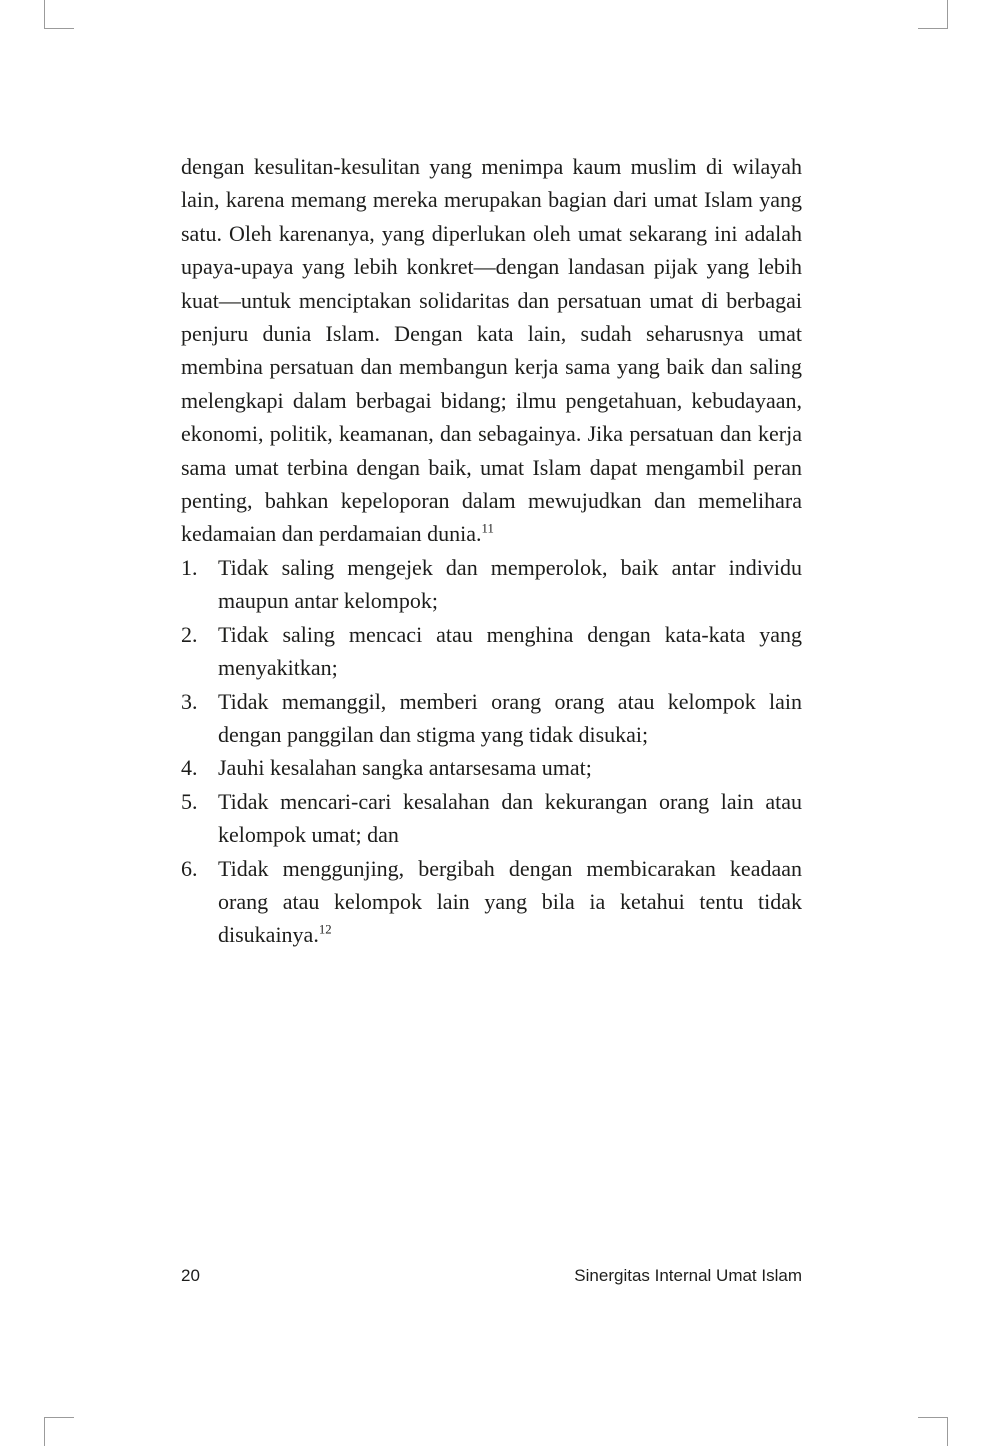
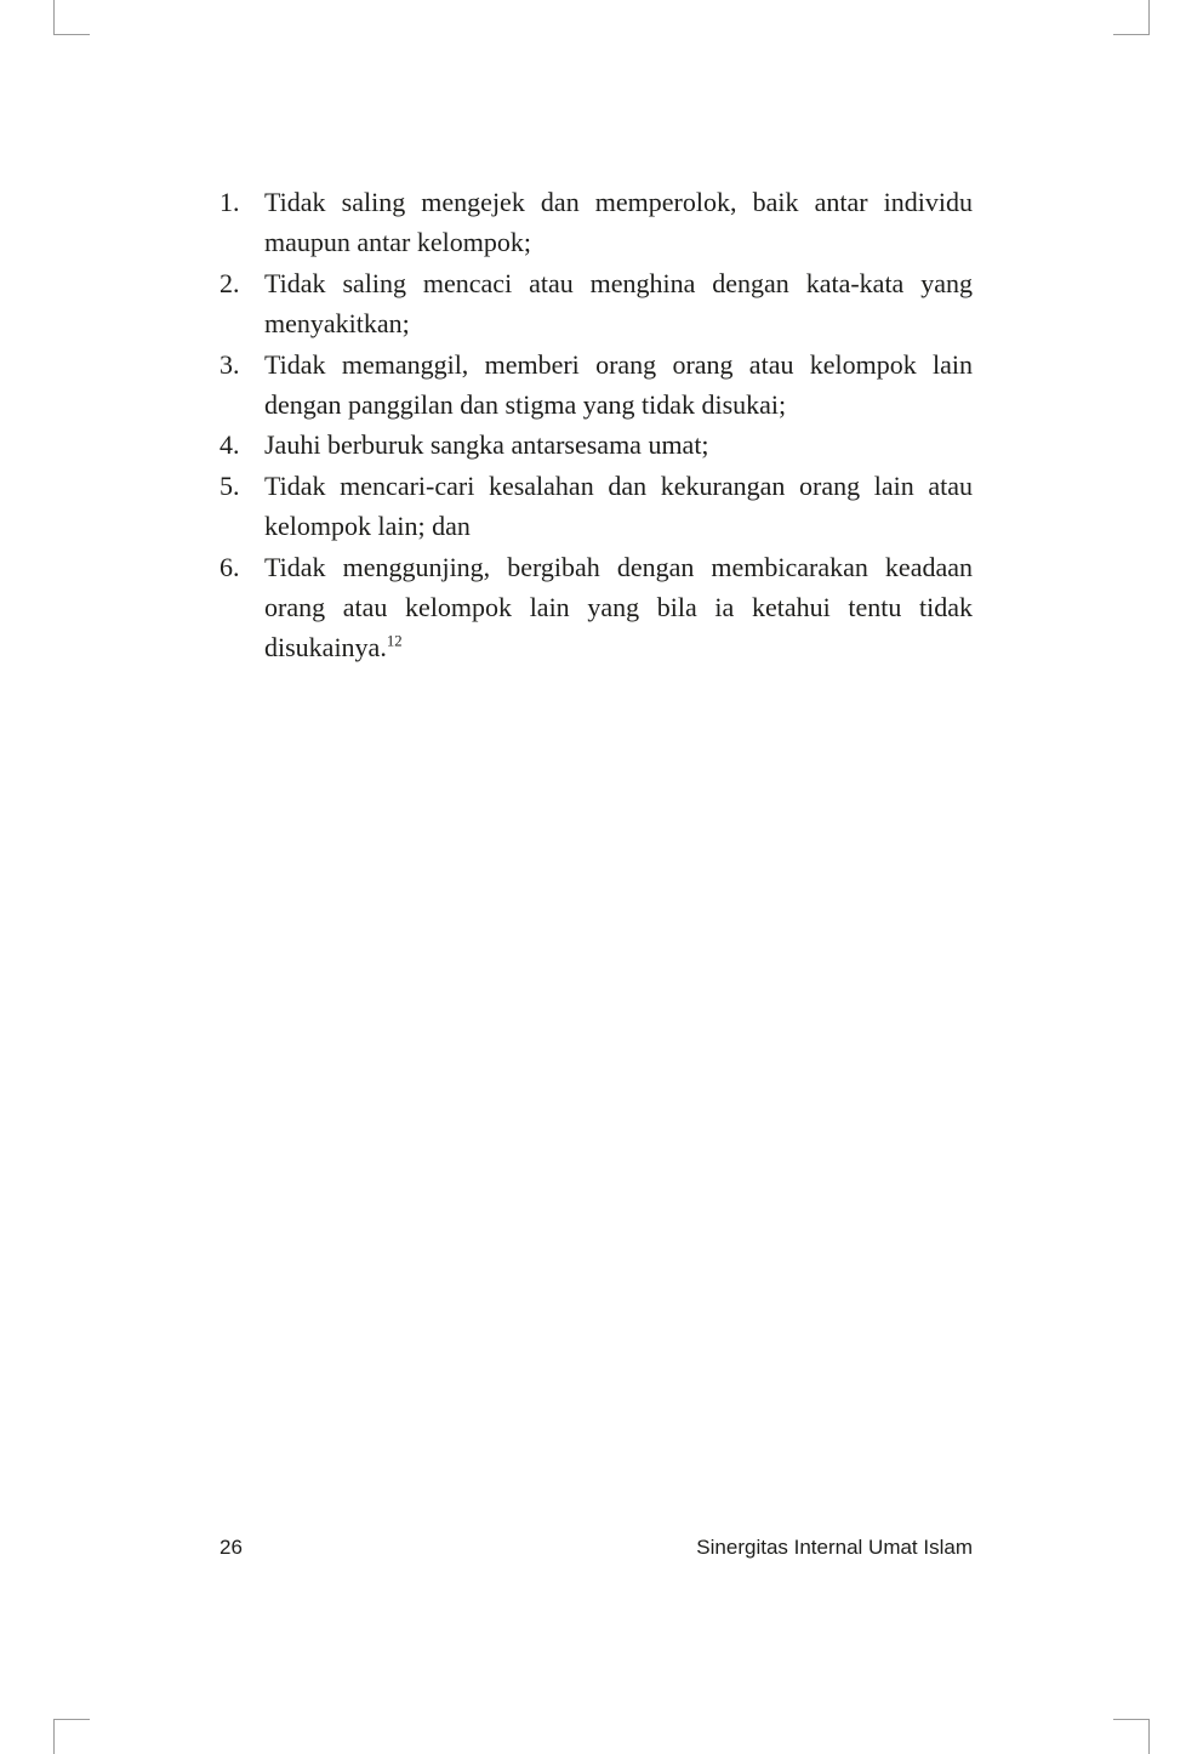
- dengan kesulitan-kesulitan yang menimpa kaum muslim di wilayah lain, karena memang mereka merupakan bagian dari umat Islam yang satu. Oleh karenanya, yang diperlukan oleh umat sekarang ini adalah upaya-upaya yang lebih konkret—dengan landasan pijak yang lebih kuat—untuk menciptakan solidaritas dan persatuan umat di berbagai penjuru dunia Islam. Dengan kata lain, sudah seharusnya umat membina persatuan dan membangun kerja sama yang baik dan saling melengkapi dalam berbagai bidang; ilmu pengetahuan, kebudayaan, ekonomi, politik, keamanan, dan sebagainya. Jika persatuan dan kerja sama umat terbina dengan baik, umat Islam dapat mengambil peran penting, bahkan kepeloporan dalam mewujudkan dan memelihara kedamaian dan perdamaian dunia.11
  1.
  Tidak saling mengejek dan memperolok, baik antar individu maupun antar kelompok;
  2.
  Tidak saling mencaci atau menghina dengan kata-kata yang menyakitkan;
  3.
  Tidak memanggil, memberi orang orang atau kelompok lain dengan panggilan dan stigma yang tidak disukai;
  4.
- Jauhi kesalahan sangka antarsesama umat;
+ Jauhi berburuk sangka antarsesama umat;
  5.
- Tidak mencari-cari kesalahan dan kekurangan orang lain atau kelompok umat; dan
+ Tidak mencari-cari kesalahan dan kekurangan orang lain atau kelompok lain; dan
  6.
  Tidak menggunjing, bergibah dengan membicarakan keadaan orang atau kelompok lain yang bila ia ketahui tentu tidak disukainya.12
- 20
+ 26
  Sinergitas Internal Umat Islam
